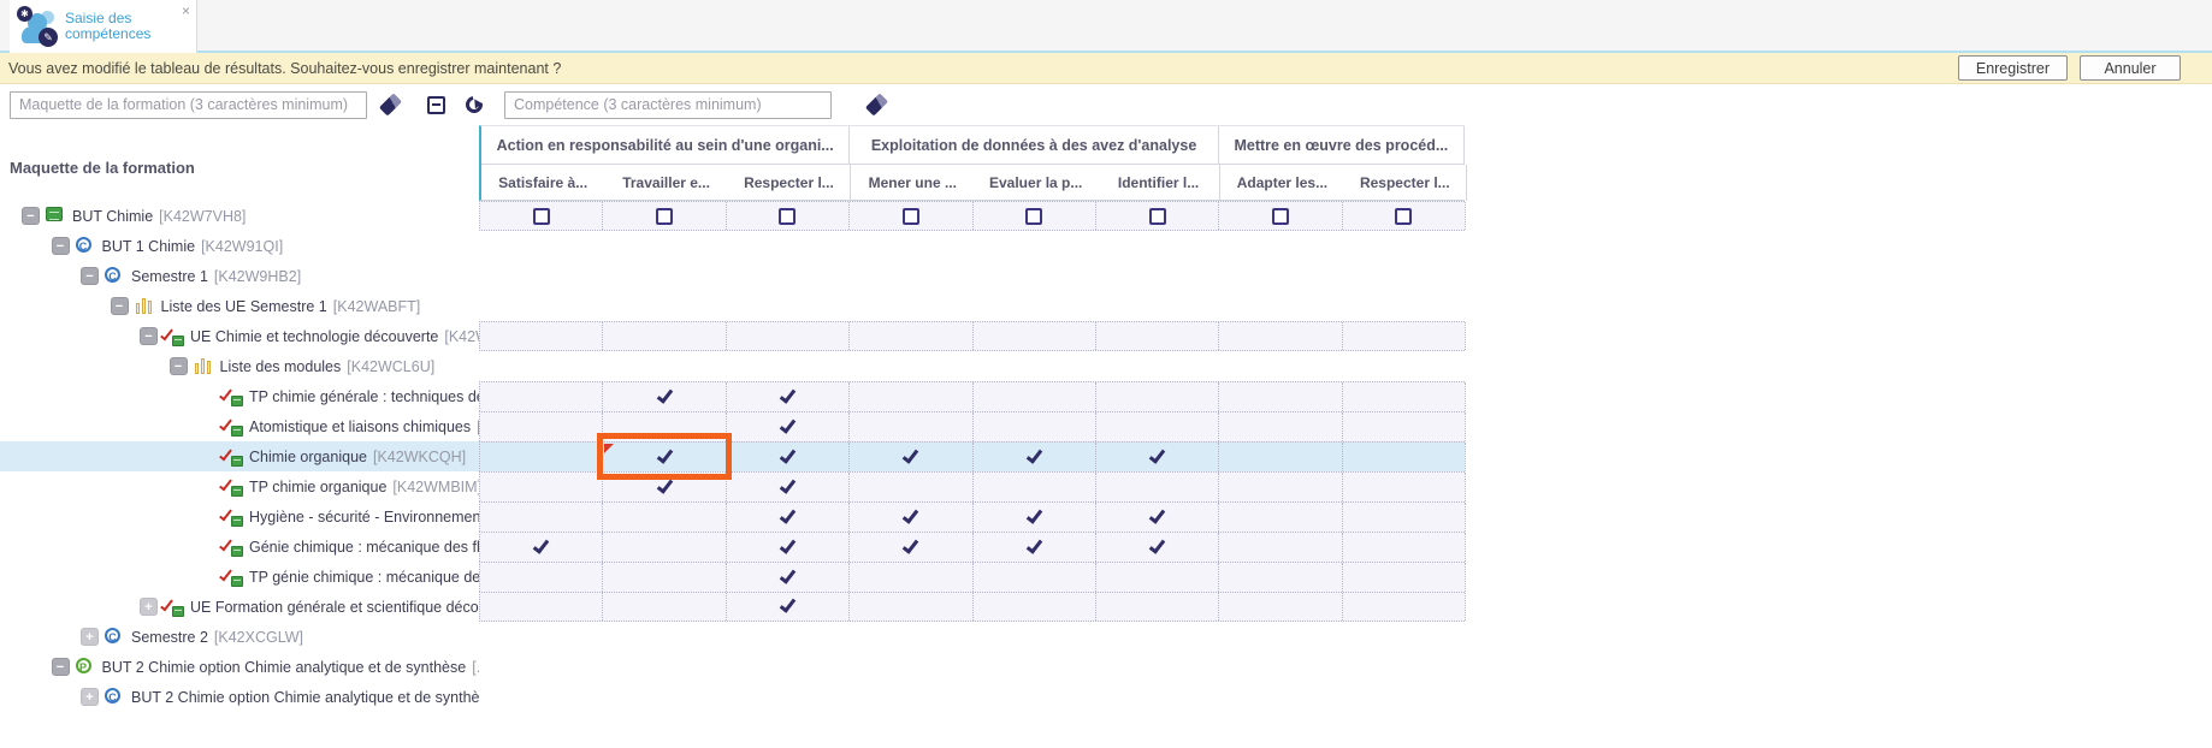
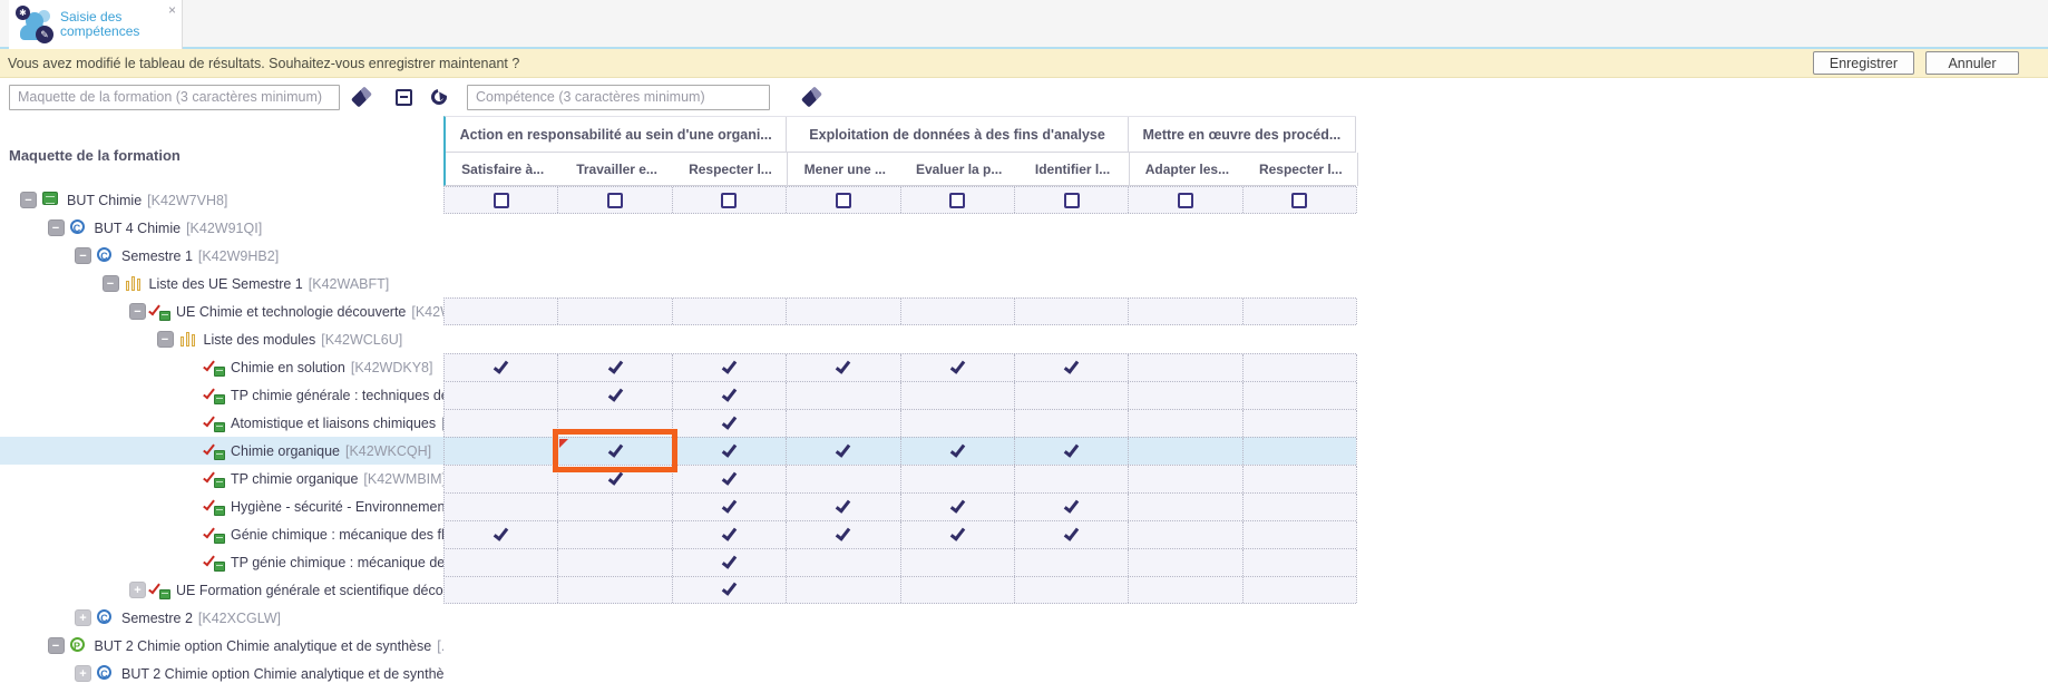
  ✱
  ✎
  Saisie des compétences
  ×
  Vous avez modifié le tableau de résultats. Souhaitez-vous enregistrer maintenant ?
  Enregistrer
  Annuler
  Maquette de la formation (3 caractères minimum)
  Compétence (3 caractères minimum)
  Maquette de la formation
  Action en responsabilité au sein d'une organi...
- Exploitation de données à des avez d'analyse
+ Exploitation de données à des fins d'analyse
  Mettre en œuvre des procéd...
  Satisfaire à...
  Travailler e...
  Respecter l...
  Mener une ...
  Evaluer la p...
  Identifier l...
  Adapter les...
  Respecter l...
  −
  BUT Chimie
  [K42W7VH8]
  −
  C
- BUT 1 Chimie
+ BUT 4 Chimie
  [K42W91QI]
  −
  C
  Semestre 1
  [K42W9HB2]
  −
  Liste des UE Semestre 1
  [K42WABFT]
  −
  UE Chimie et technologie découverte
  −
  Liste des modules
  [K42WCL6U]
+ Chimie en solution
+ [K42WDKY8]
  TP chimie générale : techniques d
  Atomistique et liaisons chimiques
  Chimie organique
  [K42WKCQH]
  TP chimie organique
  [K42WMBIM
  Hygiène - sécurité - Environnemen
  Génie chimique : mécanique des f
  TP génie chimique : mécanique de
  +
  UE Formation générale et scientifique déco
  +
  C
  Semestre 2
  [K42XCGLW]
  −
  P
  BUT 2 Chimie option Chimie analytique et de synthèse
  +
  C
  BUT 2 Chimie option Chimie analytique et de synthè
